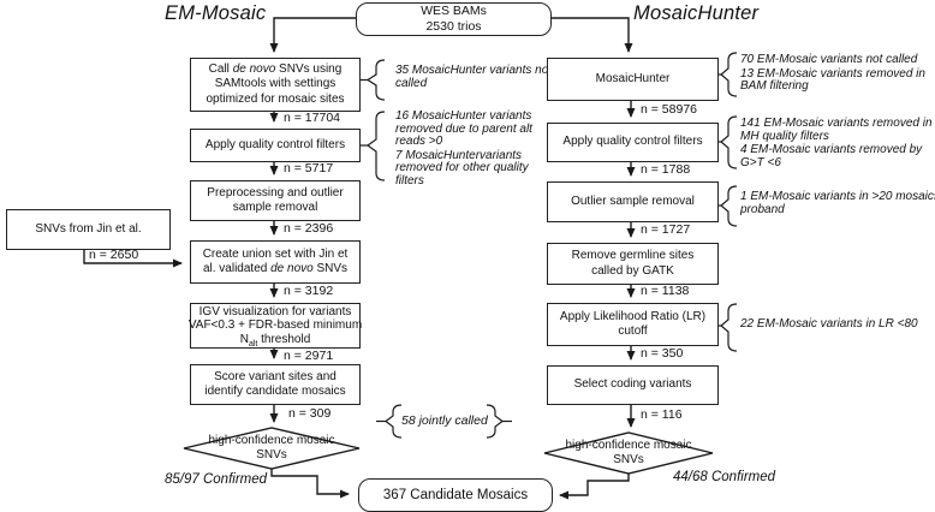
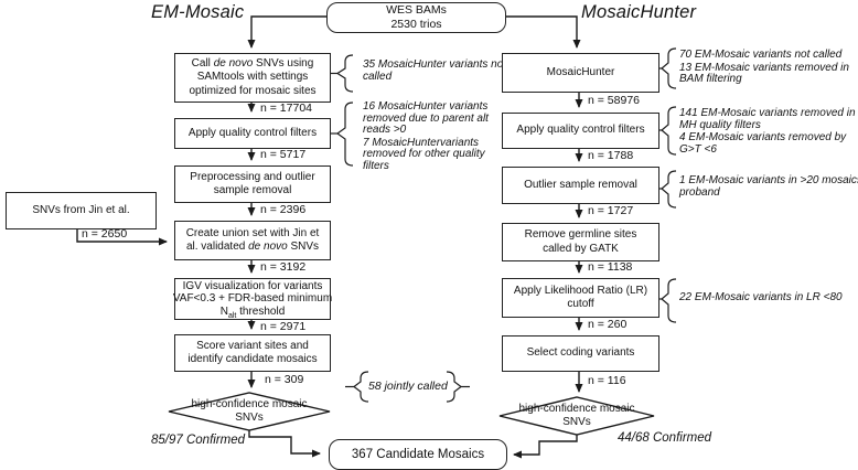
  EM-Mosaic
  MosaicHunter
  WES BAMs
  2530 trios
  Call de novo SNVs using
  SAMtools with settings
  optimized for mosaic sites
  n = 17704
  Apply quality control filters
  n = 5717
  Preprocessing and outlier
  sample removal
  n = 2396
  Create union set with Jin et
  al. validated de novo SNVs
  n = 3192
  IGV visualization for variants
  VAF<0.3 + FDR-based minimum
  N threshold
  n = 2971
  Score variant sites and
  identify candidate mosaics
  n = 309
  high-confidence mosaic
  SNVs
  85/97 Confirmed
  SNVs from Jin et al.
  n = 2650
  35 MosaicHunter variants no called
  16 MosaicHunter variants removed due to parent alt reads >0
  7 MosaicHuntervariants removed for other quality filters
  MosaicHunter
  n = 58976
  Apply quality control filters
  n = 1788
  Outlier sample removal
  n = 1727
  Remove germline sites
  called by GATK
  n = 1138
  Apply Likelihood Ratio (LR)
  cutoff
- n = 350
+ n = 260
  Select coding variants
  n = 116
  high-confidence mosaic
  SNVs
  44/68 Confirmed
  70 EM-Mosaic variants not called
  13 EM-Mosaic variants removed in BAM filtering
  141 EM-Mosaic variants removed in MH quality filters
  4 EM-Mosaic variants removed by G>T <6
  1 EM-Mosaic variants in >20 mosaic proband
  22 EM-Mosaic variants in LR <80
  58 jointly called
  367 Candidate Mosaics
